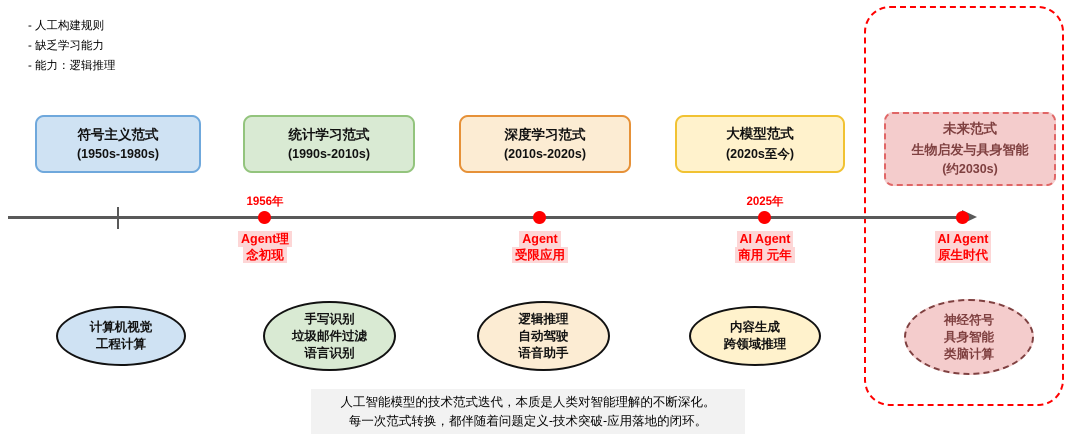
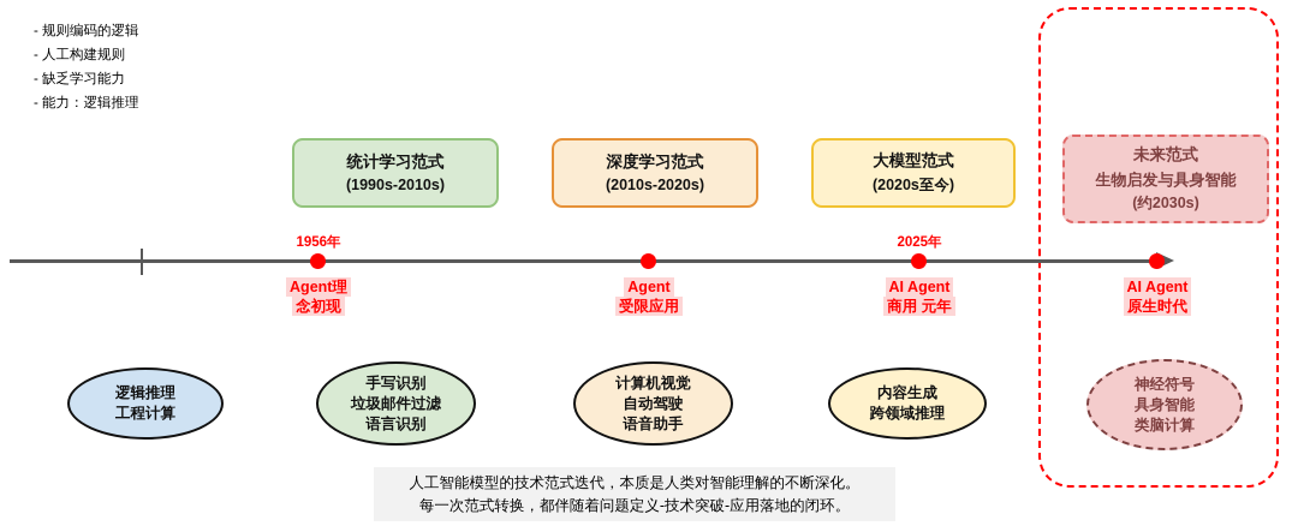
+ - 规则编码的逻辑
  - 人工构建规则
  - 缺乏学习能力
  - 能力：逻辑推理
- 符号主义范式
- (1950s-1980s)
  统计学习范式
  (1990s-2010s)
  深度学习范式
  (2010s-2020s)
  大模型范式
  (2020s至今)
  未来范式
  生物启发与具身智能
  (约2030s)
  1956年
  2025年
  Agent理
  念初现
  Agent
  受限应用
  AI Agent
  商用 元年
  AI Agent
  原生时代
- 计算机视觉
+ 逻辑推理
  工程计算
  手写识别
  垃圾邮件过滤
  语言识别
- 逻辑推理
+ 计算机视觉
  自动驾驶
  语音助手
  内容生成
  跨领域推理
  神经符号
  具身智能
  类脑计算
  人工智能模型的技术范式迭代，本质是人类对智能理解的不断深化。
  每一次范式转换，都伴随着问题定义-技术突破-应用落地的闭环。
